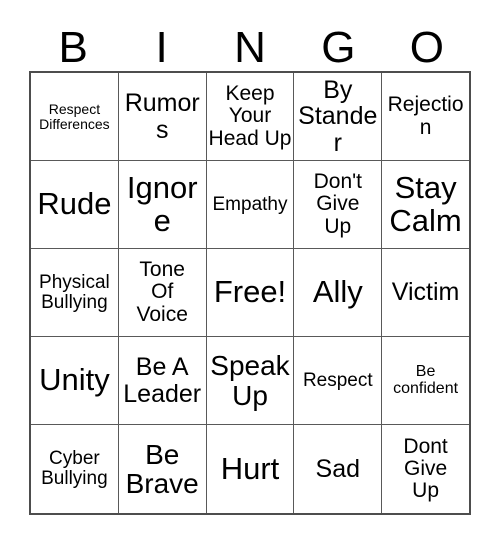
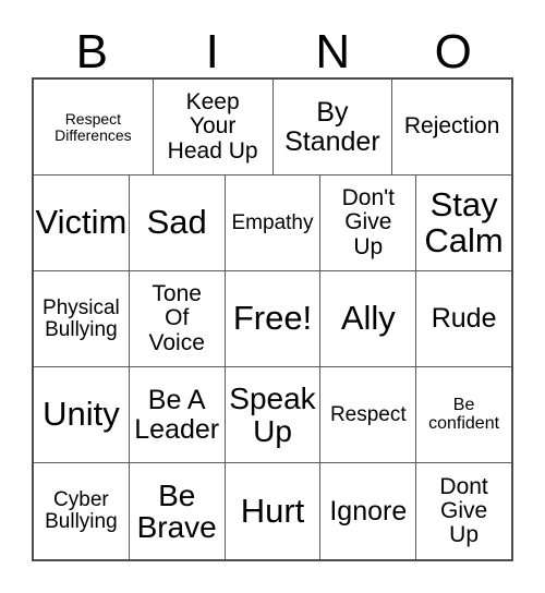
  B
  I
  N
- G
  O
  Respect
  Differences
- Rumors
  Keep
  Your
  Head Up
  By
  Stander
  Rejection
- Rude
+ Victim
- Ignore
+ Sad
  Empathy
  Don't
  Give
  Up
  Stay
  Calm
  Physical
  Bullying
  Tone
  Of
  Voice
  Free!
  Ally
- Victim
+ Rude
  Unity
  Be A
  Leader
  Speak
  Up
  Respect
  Be
  confident
  Cyber
  Bullying
  Be
  Brave
  Hurt
- Sad
+ Ignore
  Dont
  Give
  Up
